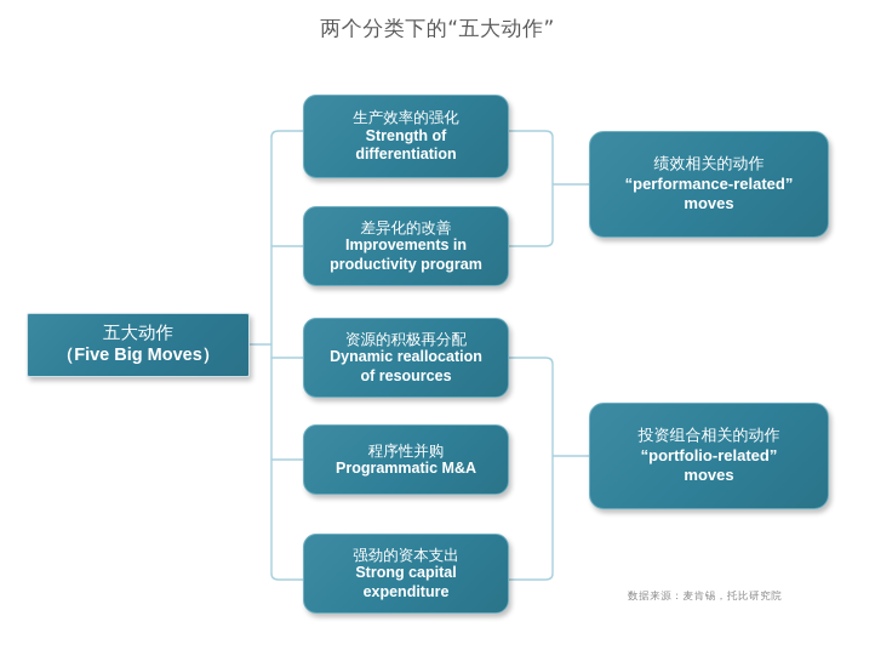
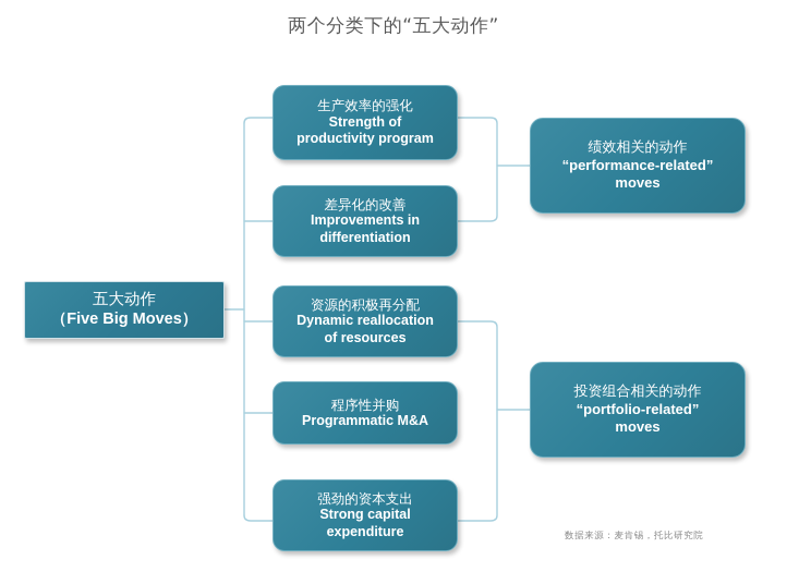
  两个分类下的“五大动作”
  五大动作
  （Five Big Moves）
  生产效率的强化
  Strength of
- differentiation
+ productivity program
  差异化的改善
  Improvements in
- productivity program
+ differentiation
  资源的积极再分配
  Dynamic reallocation
  of resources
  程序性并购
  Programmatic M&A
  强劲的资本支出
  Strong capital
  expenditure
  绩效相关的动作
  “performance-related”
  moves
  投资组合相关的动作
  “portfolio-related”
  moves
  数据来源：麦肯锡，托比研究院
